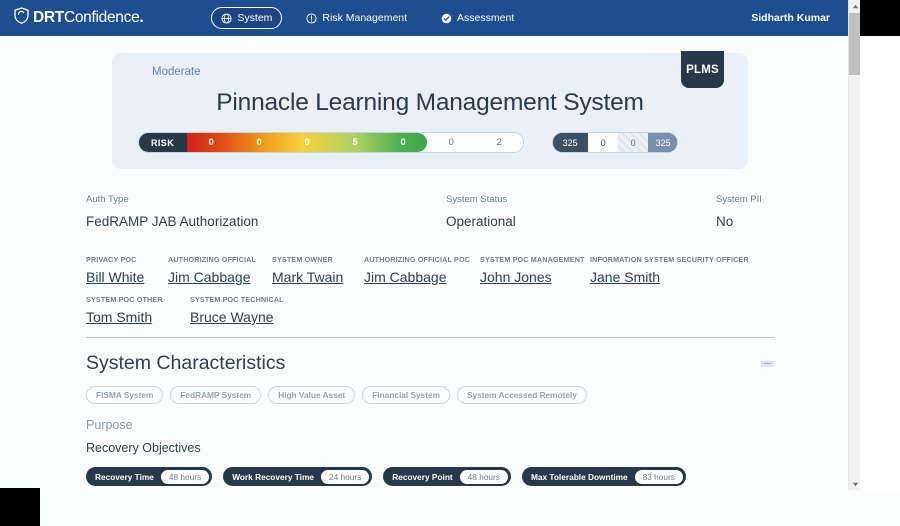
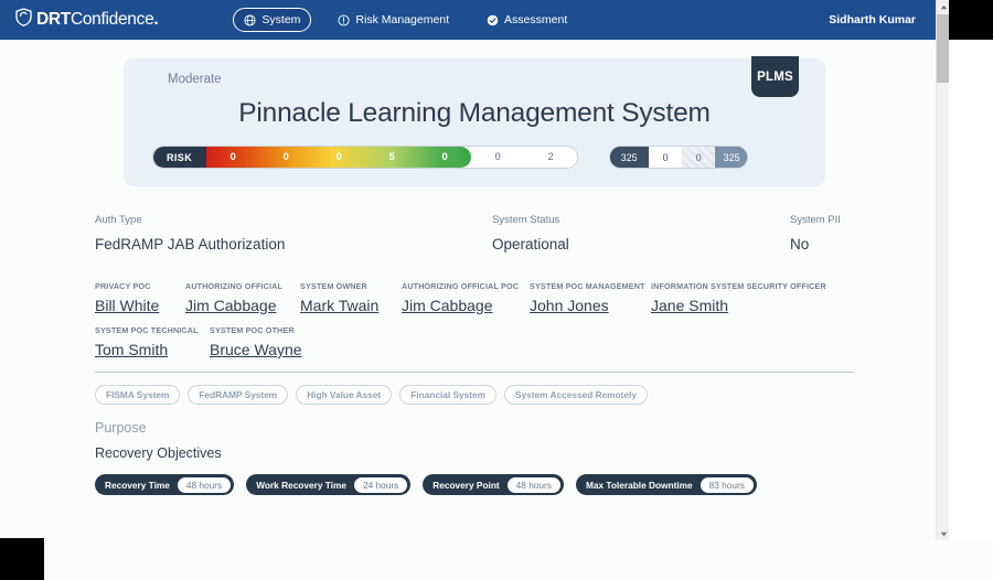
  DRT
  Confidence
  .
  System
  Risk Management
  Assessment
  Sidharth Kumar
  PLMS
  Moderate
  Pinnacle Learning Management System
  RISK
  0
  0
  0
  5
  0
  0
  2
  325
  0
  0
  325
  Auth Type
  FedRAMP JAB Authorization
  System Status
  Operational
  System PII
  No
  PRIVACY POC
  Bill White
  AUTHORIZING OFFICIAL
  Jim Cabbage
  SYSTEM OWNER
  Mark Twain
  AUTHORIZING OFFICIAL POC
  Jim Cabbage
  SYSTEM POC MANAGEMENT
  John Jones
  INFORMATION SYSTEM SECURITY OFFICER
  Jane Smith
- SYSTEM POC OTHER
+ SYSTEM POC TECHNICAL
  Tom Smith
- SYSTEM POC TECHNICAL
+ SYSTEM POC OTHER
  Bruce Wayne
- System Characteristics
  FISMA System
  FedRAMP System
  High Value Asset
  Financial System
  System Accessed Remotely
  Purpose
  Recovery Objectives
  Recovery Time
  48 hours
  Work Recovery Time
  24 hours
  Recovery Point
  48 hours
  Max Tolerable Downtime
  83 hours
